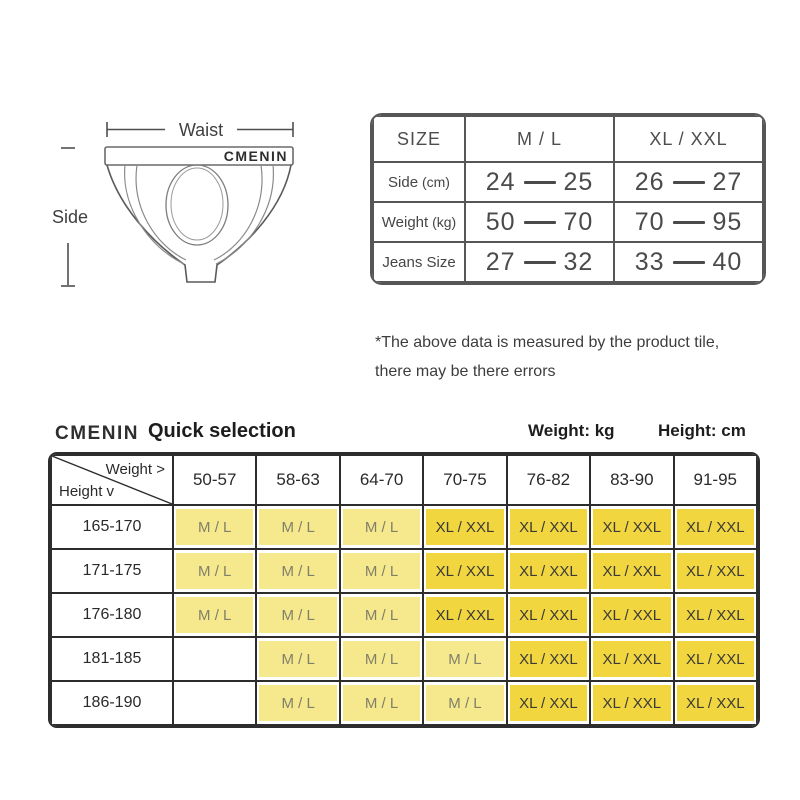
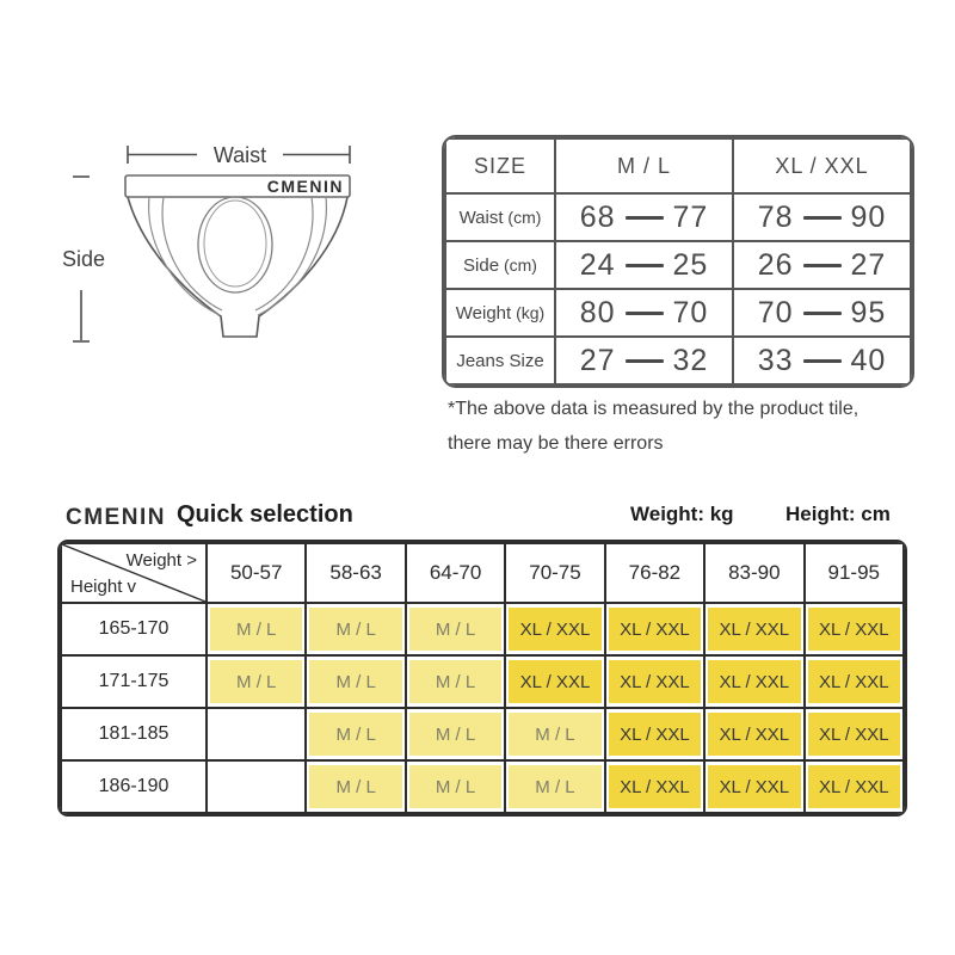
  Waist
  Side
  CMENIN
  SIZE	M / L	XL / XXL
+ Waist (cm)	68 77	78 90
  Side (cm)	24 25	26 27
- Weight (kg)	50 70	70 95
+ Weight (kg)	80 70	70 95
  Jeans Size	27 32	33 40
  *The above data is measured by the product tile,
  there may be there errors
  CMENIN
  Quick selection
  Weight: kg
  Height: cm
  Weight > Height v	50-57	58-63	64-70	70-75	76-82	83-90	91-95
  165-170	M / L	M / L	M / L	XL / XXL	XL / XXL	XL / XXL	XL / XXL
  171-175	M / L	M / L	M / L	XL / XXL	XL / XXL	XL / XXL	XL / XXL
- 176-180	M / L	M / L	M / L	XL / XXL	XL / XXL	XL / XXL	XL / XXL
  181-185		M / L	M / L	M / L	XL / XXL	XL / XXL	XL / XXL
  186-190		M / L	M / L	M / L	XL / XXL	XL / XXL	XL / XXL
